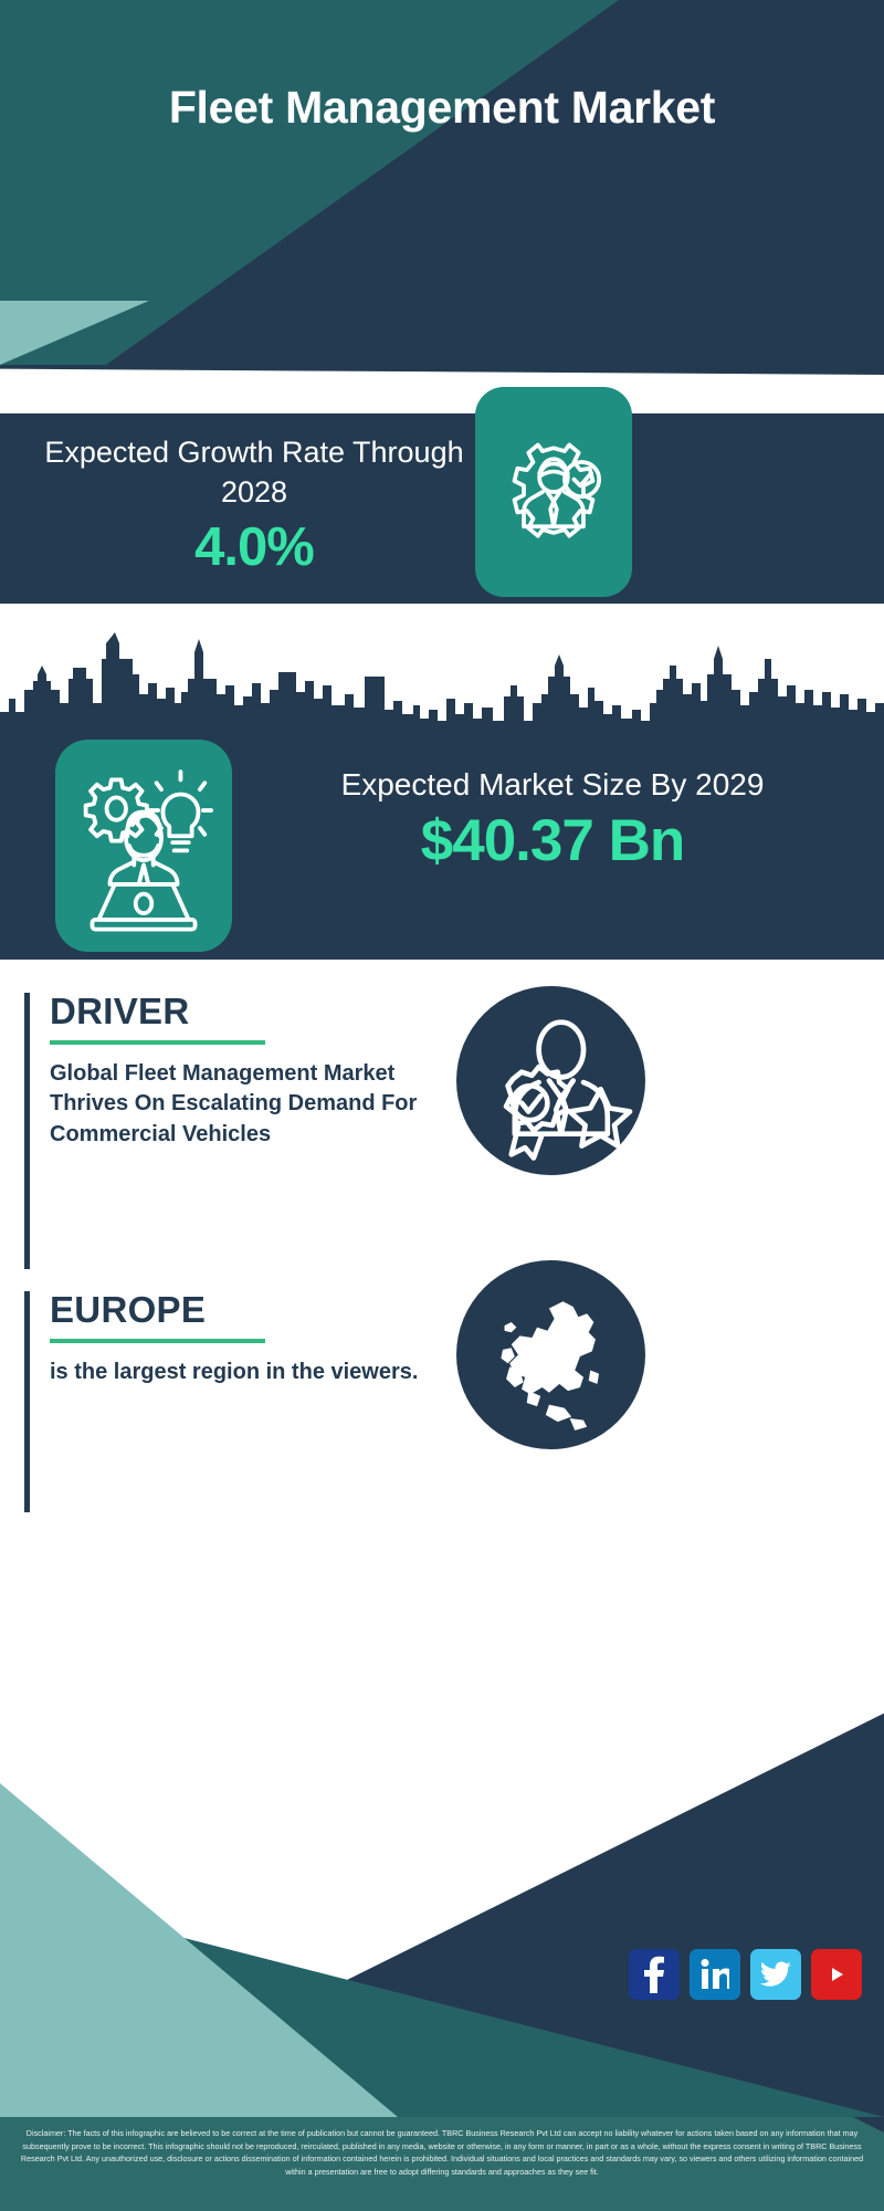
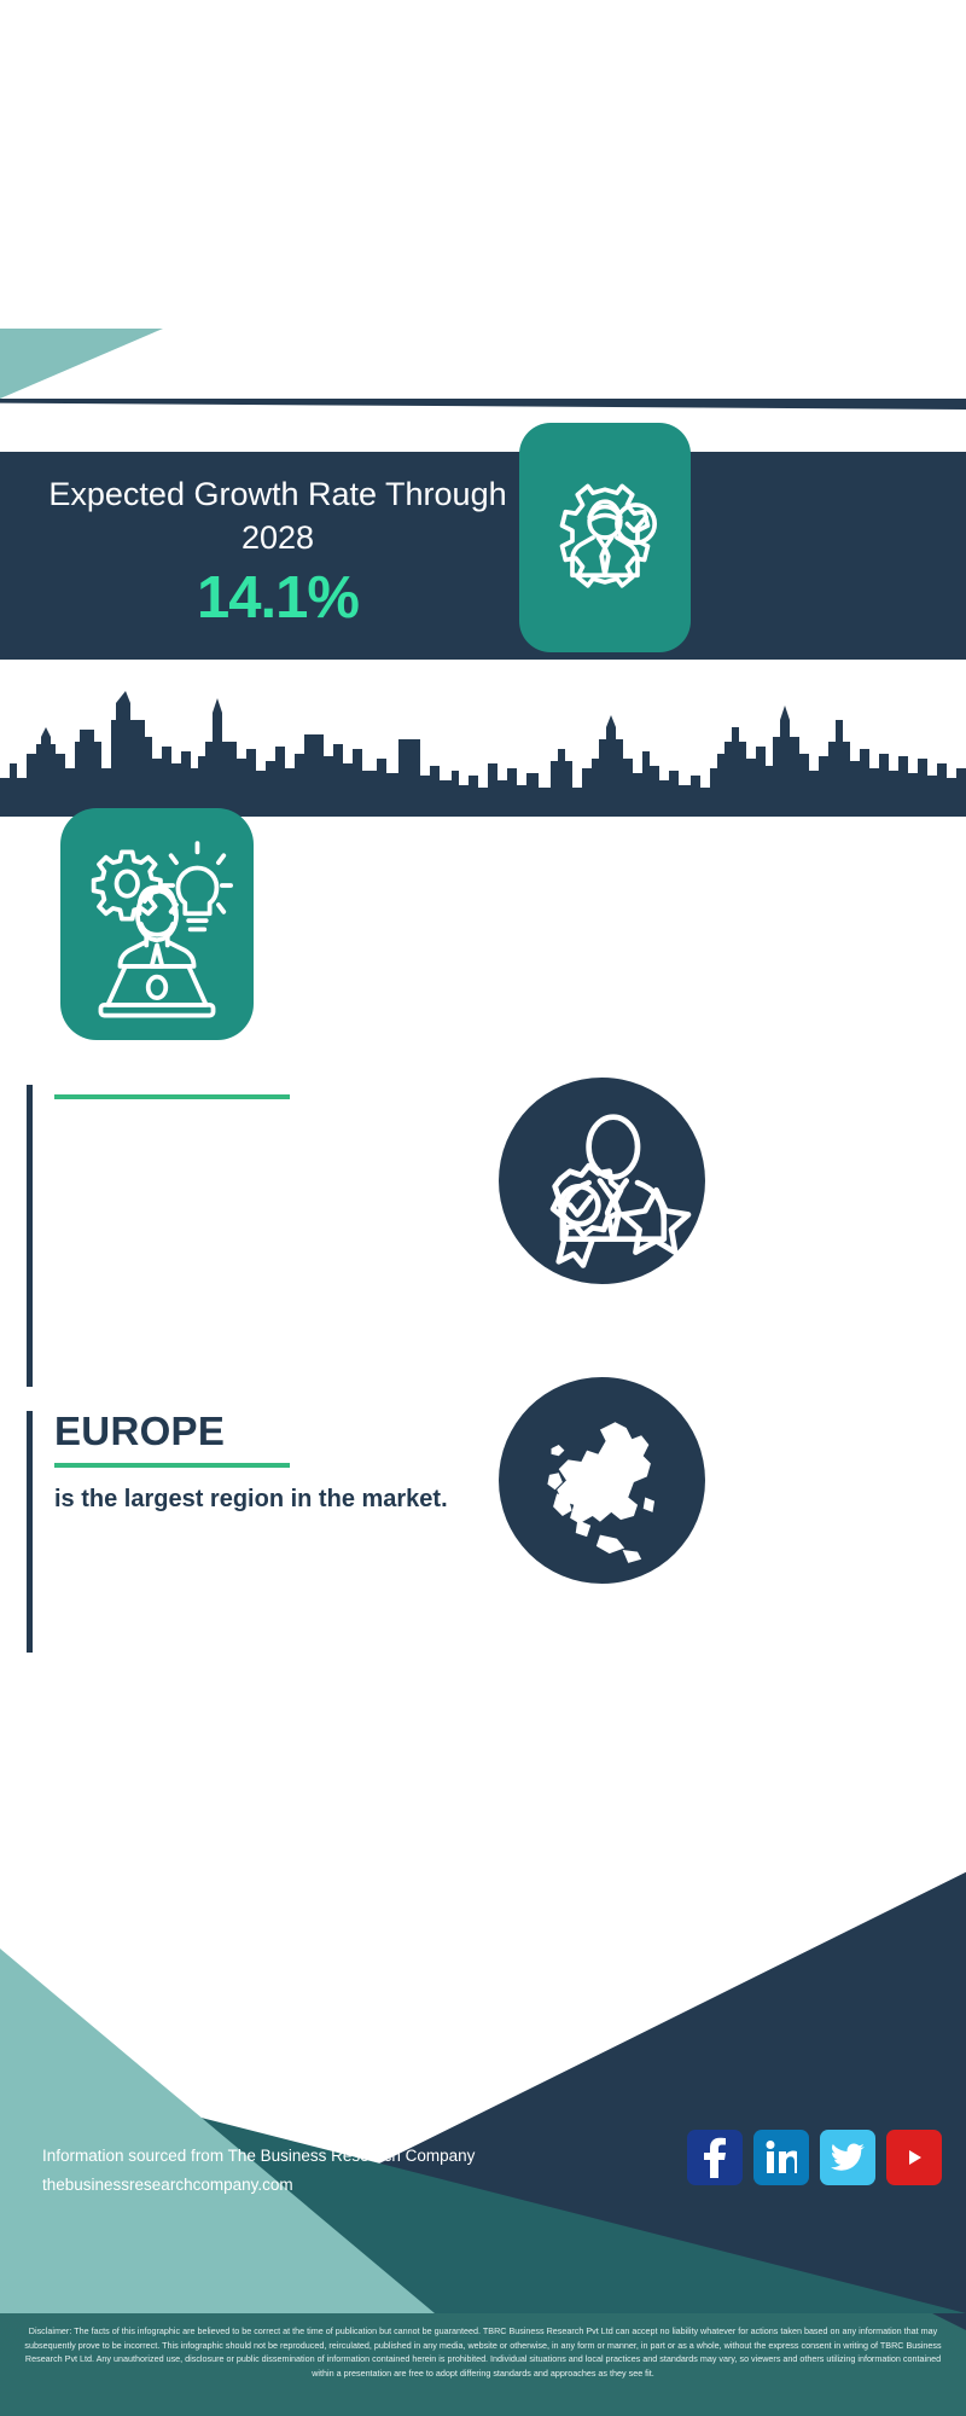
- Fleet Management Market
  Expected Growth Rate Through 2028
- 4.0%
+ 14.1%
- Expected Market Size By 2029
- $40.37 Bn
- DRIVER
- Global Fleet Management Market Thrives On Escalating Demand For Commercial Vehicles
  EUROPE
- is the largest region in the viewers.
+ is the largest region in the market.
+ Information sourced from The Business Research Company
+ thebusinessresearchcompany.com
- Disclaimer: The facts of this infographic are believed to be correct at the time of publication but cannot be guaranteed. TBRC Business Research Pvt Ltd can accept no liability whatever for actions taken based on any information that may subsequently prove to be incorrect. This infographic should not be reproduced, reirculated, published in any media, website or otherwise, in any form or manner, in part or as a whole, without the express consent in writing of TBRC Business Research Pvt Ltd. Any unauthorized use, disclosure or actions dissemination of information contained herein is prohibited. Individual situations and local practices and standards may vary, so viewers and others utilizing information contained within a presentation are free to adopt differing standards and approaches as they see fit.
+ Disclaimer: The facts of this infographic are believed to be correct at the time of publication but cannot be guaranteed. TBRC Business Research Pvt Ltd can accept no liability whatever for actions taken based on any information that may subsequently prove to be incorrect. This infographic should not be reproduced, reirculated, published in any media, website or otherwise, in any form or manner, in part or as a whole, without the express consent in writing of TBRC Business Research Pvt Ltd. Any unauthorized use, disclosure or public dissemination of information contained herein is prohibited. Individual situations and local practices and standards may vary, so viewers and others utilizing information contained within a presentation are free to adopt differing standards and approaches as they see fit.
